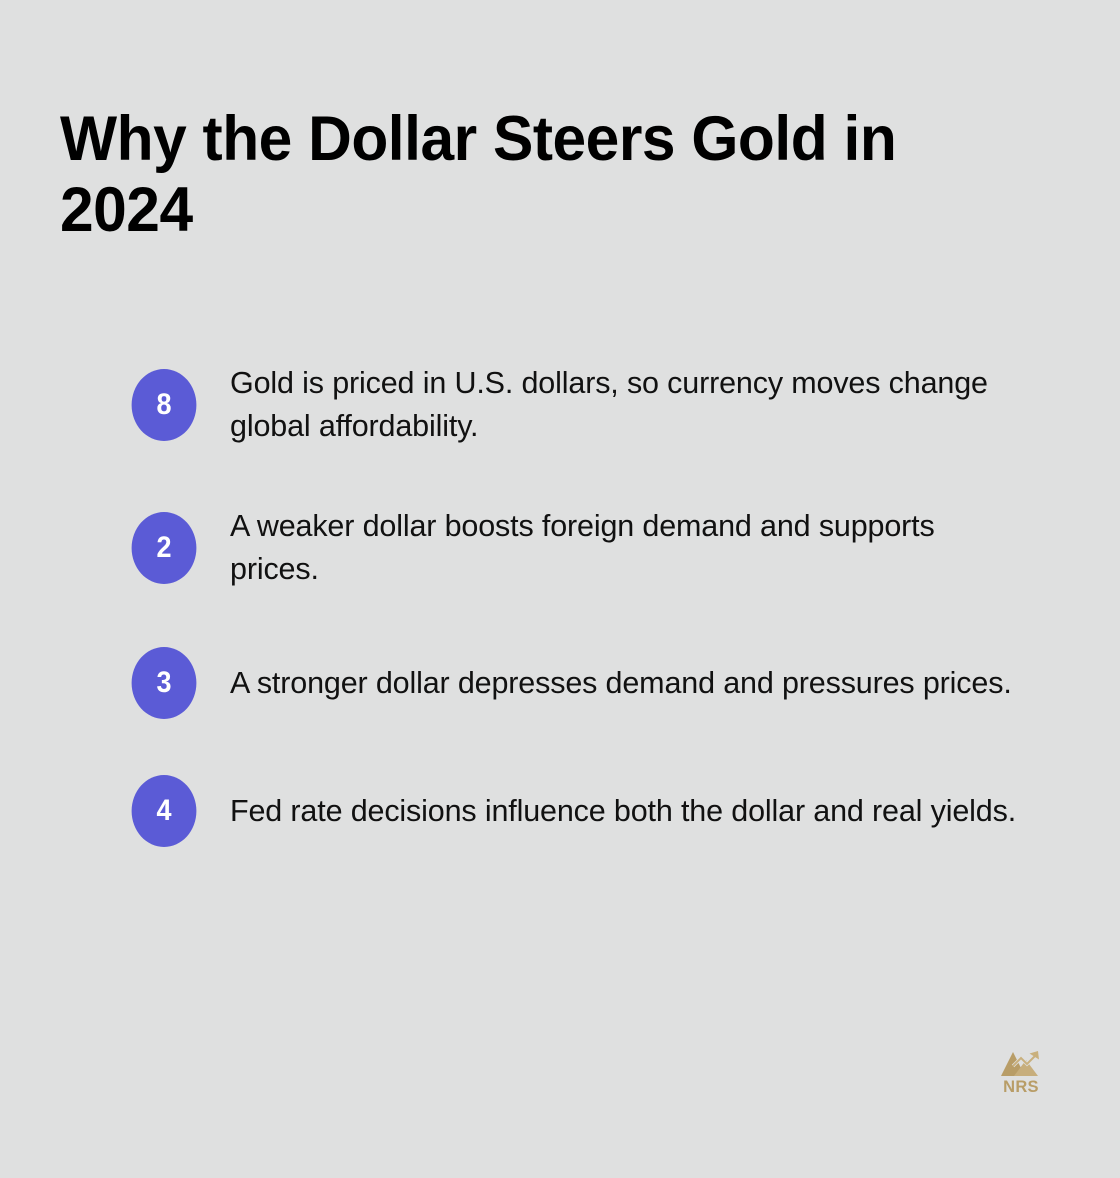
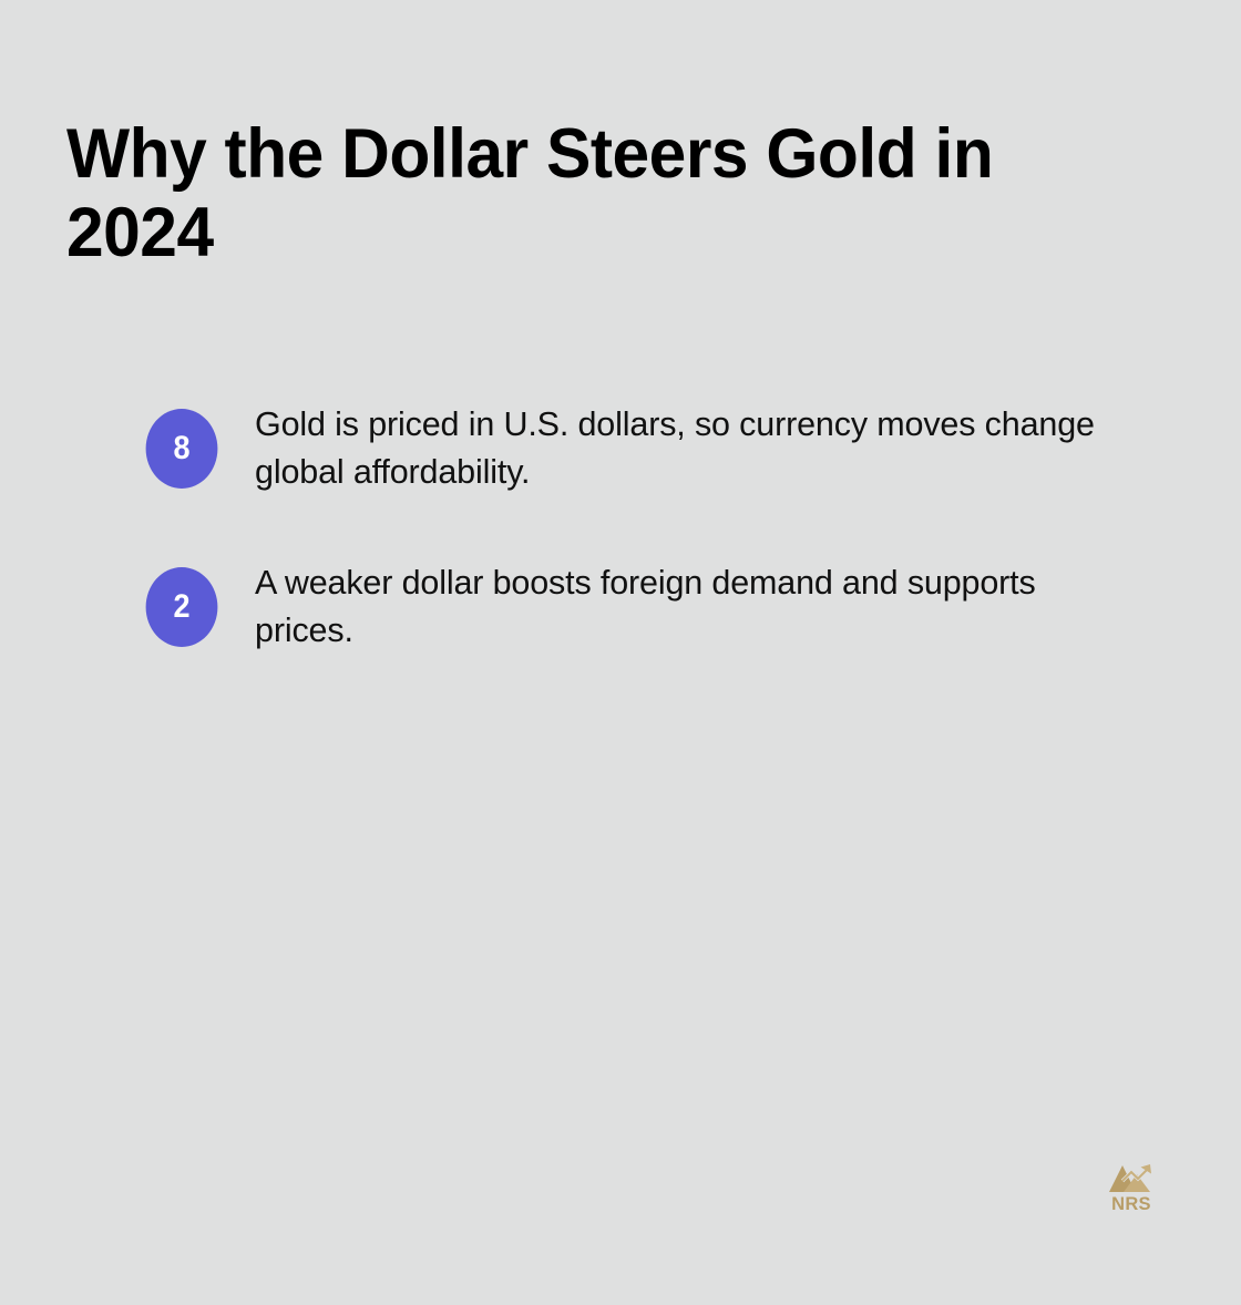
  Why the Dollar Steers Gold in 2024
  8
  Gold is priced in U.S. dollars, so currency moves change global affordability.
  2
  A weaker dollar boosts foreign demand and supports prices.
- 3
- A stronger dollar depresses demand and pressures prices.
- 4
- Fed rate decisions influence both the dollar and real yields.
  NRS
